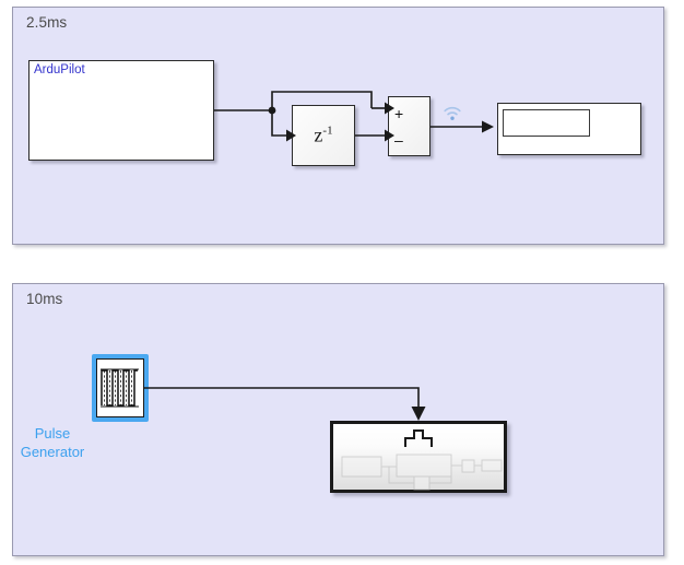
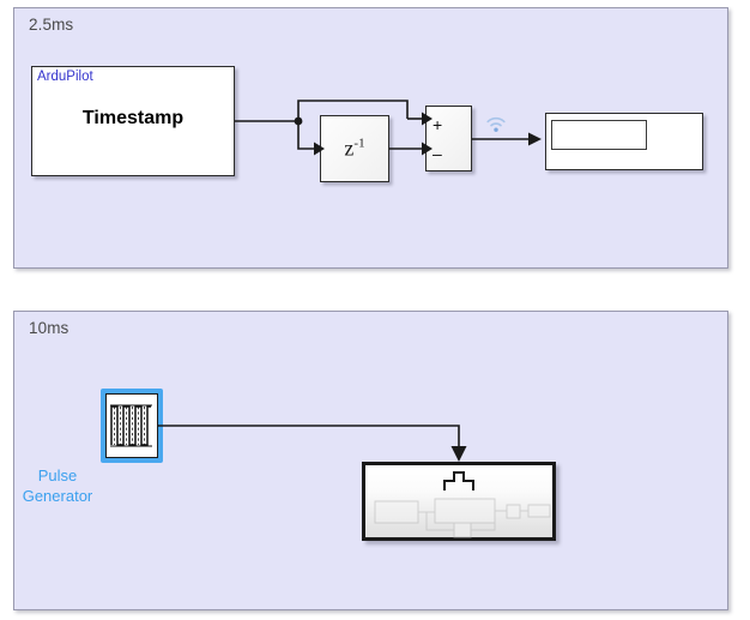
  2.5ms
  ArduPilot
+ Timestamp
  z-1
  +
  –
  10ms
  Pulse
  Generator
